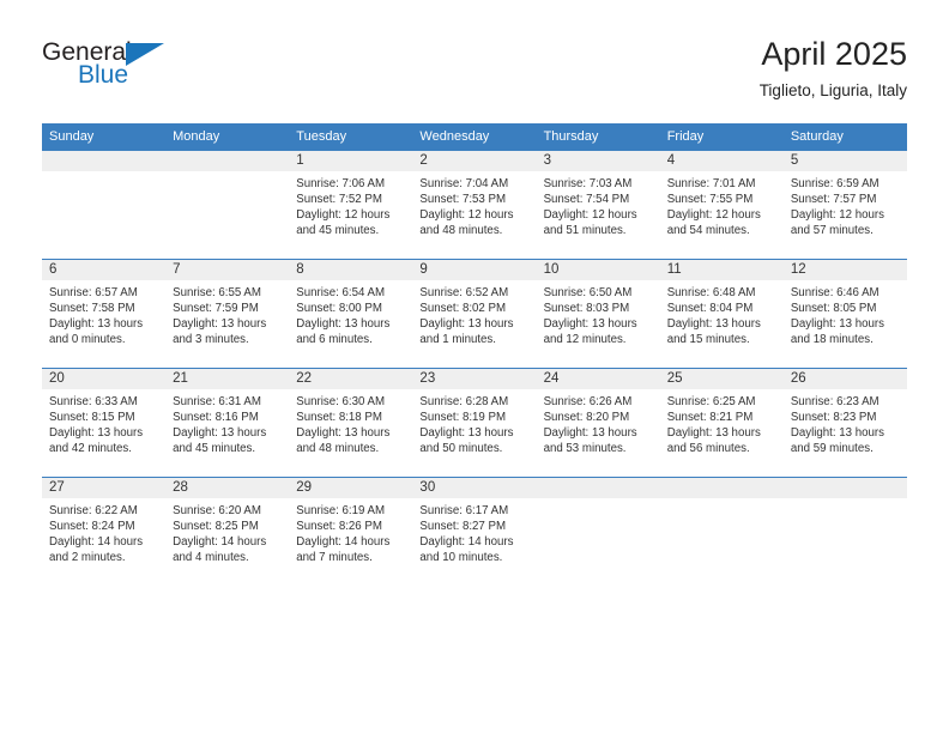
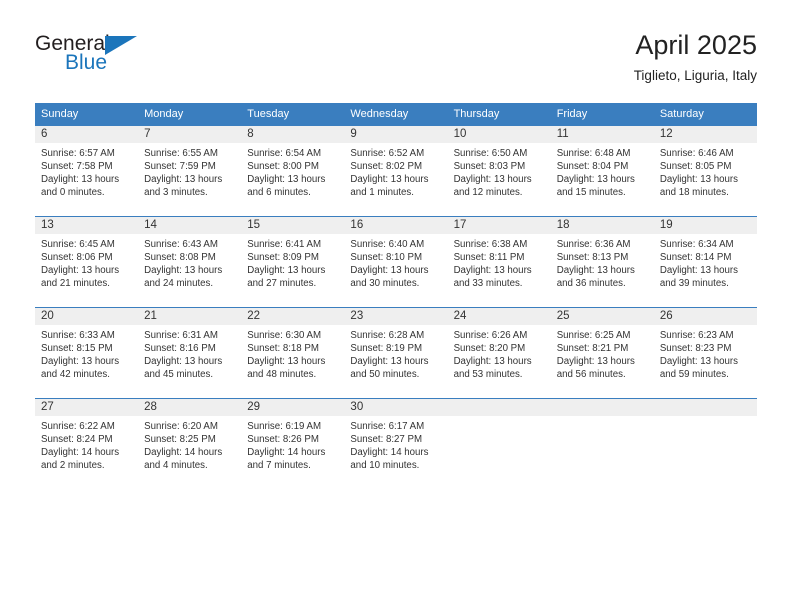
  General
  Blue
  April 2025
  Tiglieto, Liguria, Italy
  Sunday	Monday	Tuesday	Wednesday	Thursday	Friday	Saturday
- 		1Sunrise: 7:06 AMSunset: 7:52 PMDaylight: 12 hoursand 45 minutes.	2Sunrise: 7:04 AMSunset: 7:53 PMDaylight: 12 hoursand 48 minutes.	3Sunrise: 7:03 AMSunset: 7:54 PMDaylight: 12 hoursand 51 minutes.	4Sunrise: 7:01 AMSunset: 7:55 PMDaylight: 12 hoursand 54 minutes.	5Sunrise: 6:59 AMSunset: 7:57 PMDaylight: 12 hoursand 57 minutes.
  6Sunrise: 6:57 AMSunset: 7:58 PMDaylight: 13 hoursand 0 minutes.	7Sunrise: 6:55 AMSunset: 7:59 PMDaylight: 13 hoursand 3 minutes.	8Sunrise: 6:54 AMSunset: 8:00 PMDaylight: 13 hoursand 6 minutes.	9Sunrise: 6:52 AMSunset: 8:02 PMDaylight: 13 hoursand 1 minutes.	10Sunrise: 6:50 AMSunset: 8:03 PMDaylight: 13 hoursand 12 minutes.	11Sunrise: 6:48 AMSunset: 8:04 PMDaylight: 13 hoursand 15 minutes.	12Sunrise: 6:46 AMSunset: 8:05 PMDaylight: 13 hoursand 18 minutes.
+ 13Sunrise: 6:45 AMSunset: 8:06 PMDaylight: 13 hoursand 21 minutes.	14Sunrise: 6:43 AMSunset: 8:08 PMDaylight: 13 hoursand 24 minutes.	15Sunrise: 6:41 AMSunset: 8:09 PMDaylight: 13 hoursand 27 minutes.	16Sunrise: 6:40 AMSunset: 8:10 PMDaylight: 13 hoursand 30 minutes.	17Sunrise: 6:38 AMSunset: 8:11 PMDaylight: 13 hoursand 33 minutes.	18Sunrise: 6:36 AMSunset: 8:13 PMDaylight: 13 hoursand 36 minutes.	19Sunrise: 6:34 AMSunset: 8:14 PMDaylight: 13 hoursand 39 minutes.
  20Sunrise: 6:33 AMSunset: 8:15 PMDaylight: 13 hoursand 42 minutes.	21Sunrise: 6:31 AMSunset: 8:16 PMDaylight: 13 hoursand 45 minutes.	22Sunrise: 6:30 AMSunset: 8:18 PMDaylight: 13 hoursand 48 minutes.	23Sunrise: 6:28 AMSunset: 8:19 PMDaylight: 13 hoursand 50 minutes.	24Sunrise: 6:26 AMSunset: 8:20 PMDaylight: 13 hoursand 53 minutes.	25Sunrise: 6:25 AMSunset: 8:21 PMDaylight: 13 hoursand 56 minutes.	26Sunrise: 6:23 AMSunset: 8:23 PMDaylight: 13 hoursand 59 minutes.
  27Sunrise: 6:22 AMSunset: 8:24 PMDaylight: 14 hoursand 2 minutes.	28Sunrise: 6:20 AMSunset: 8:25 PMDaylight: 14 hoursand 4 minutes.	29Sunrise: 6:19 AMSunset: 8:26 PMDaylight: 14 hoursand 7 minutes.	30Sunrise: 6:17 AMSunset: 8:27 PMDaylight: 14 hoursand 10 minutes.
